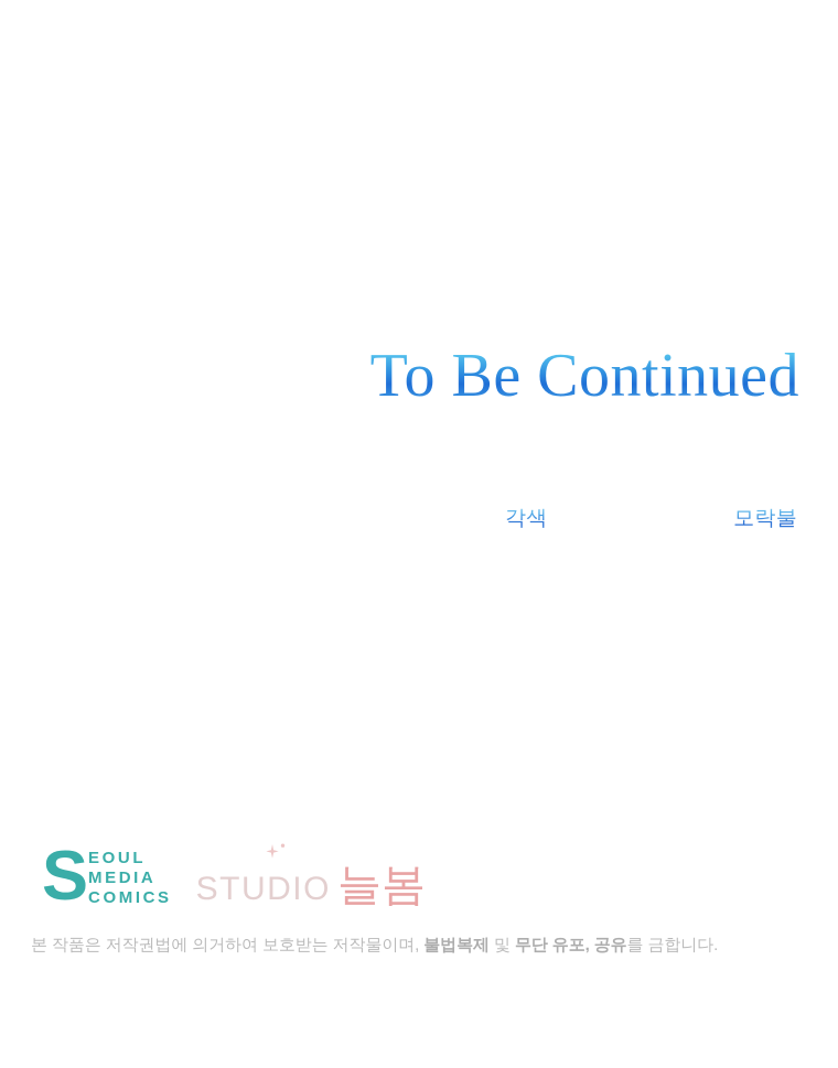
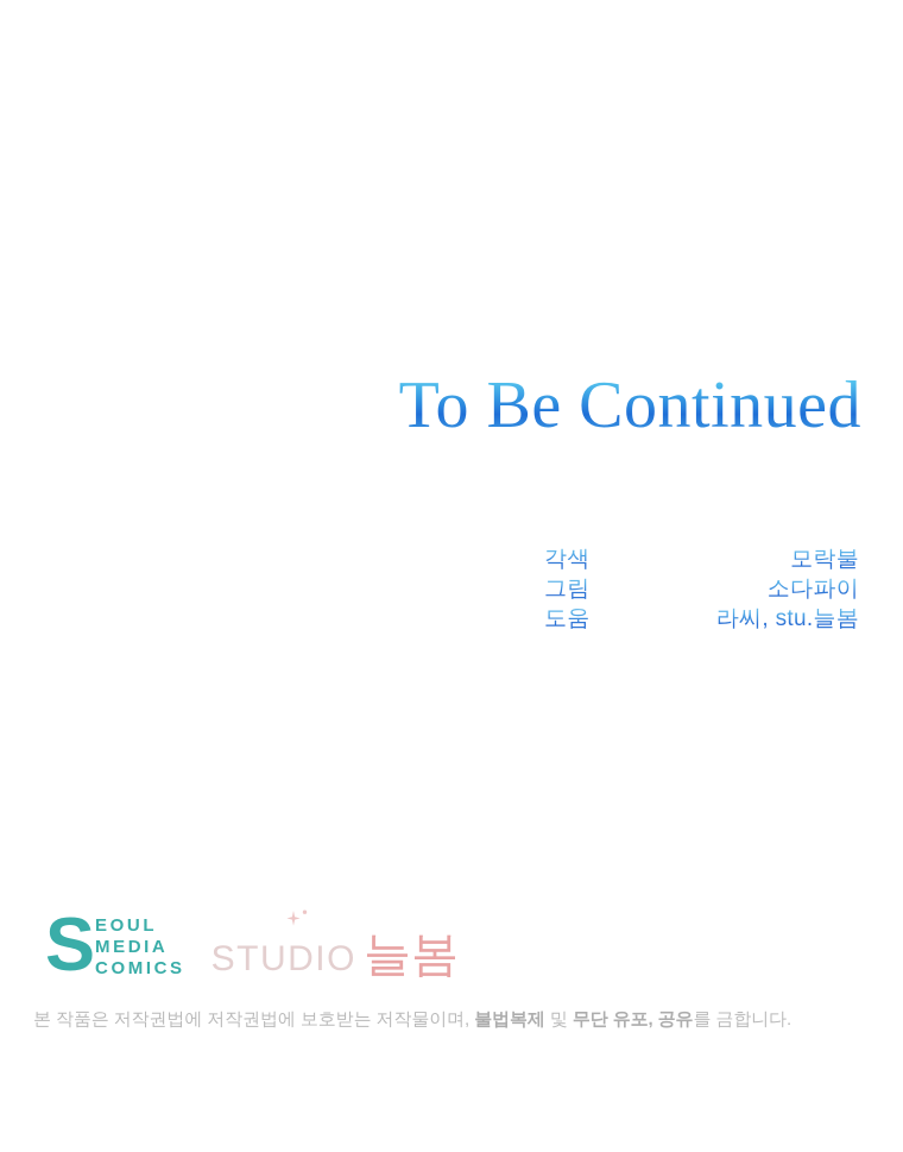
  To Be Continued
  각색
  모락불
+ 그림
+ 소다파이
+ 도움
+ 라씨, stu.늘봄
  S
  EOUL
  MEDIA
  COMICS
  STUDIO
  늘봄
- 본 작품은 저작권법에 의거하여 보호받는 저작물이며, 불법복제 및 무단 유포, 공유를 금합니다.
+ 본 작품은 저작권법에 저작권법에 보호받는 저작물이며, 불법복제 및 무단 유포, 공유를 금합니다.
